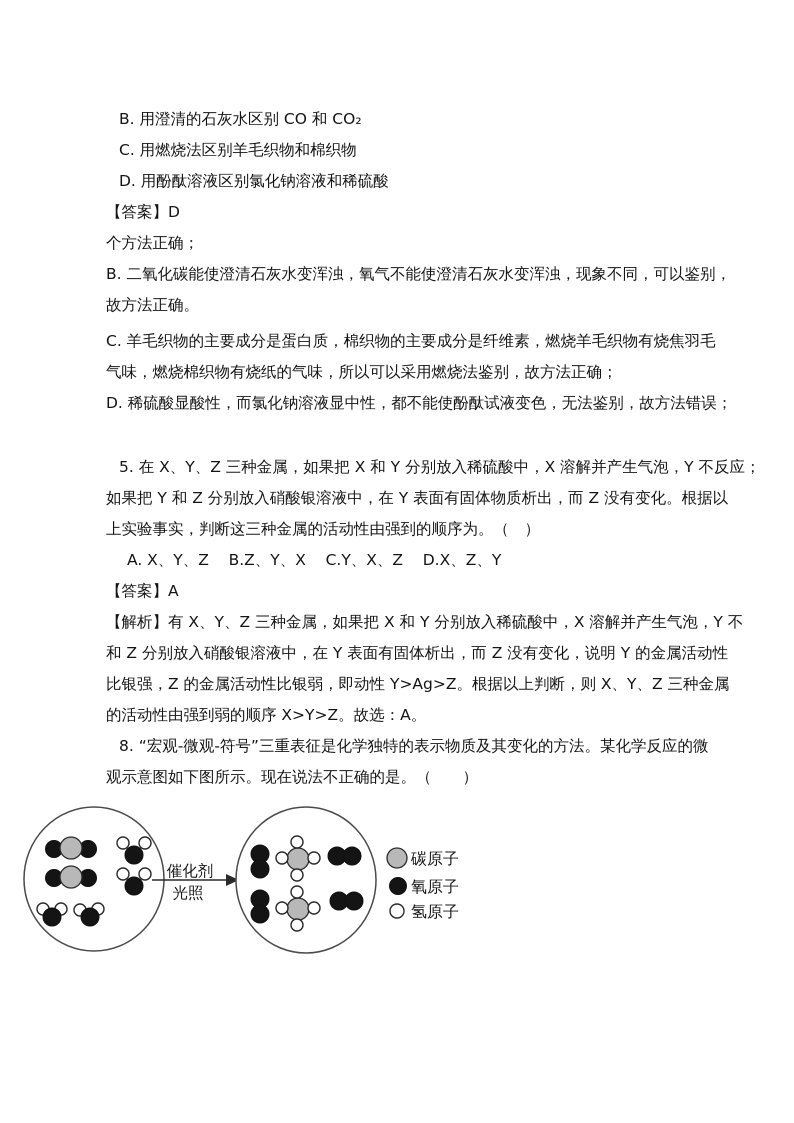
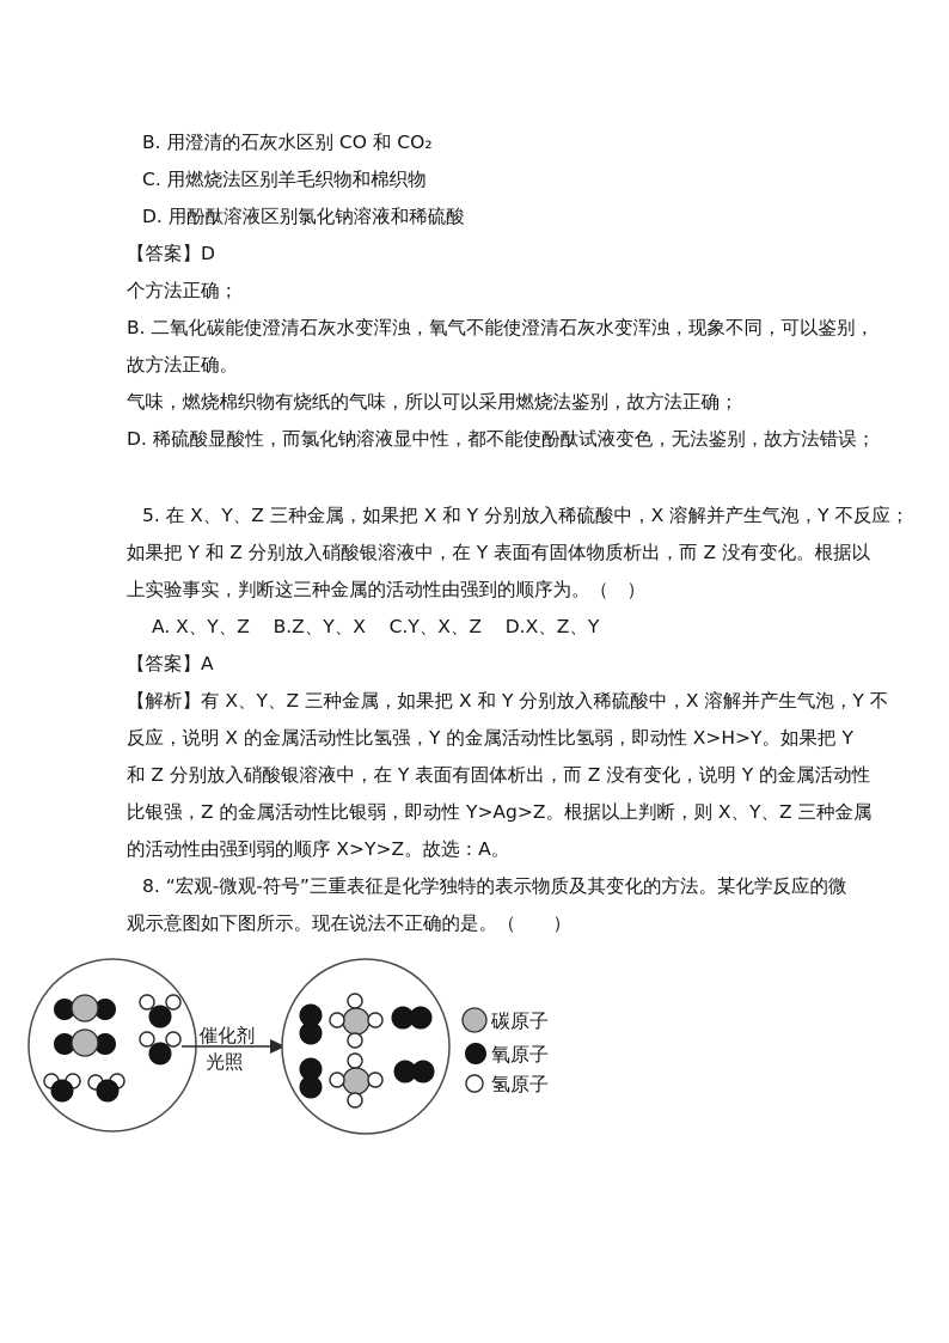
  B. 用澄清的石灰水区别 CO 和 CO₂
  C. 用燃烧法区别羊毛织物和棉织物
  D. 用酚酞溶液区别氯化钠溶液和稀硫酸
  【答案】D
  个方法正确；
  B. 二氧化碳能使澄清石灰水变浑浊，氧气不能使澄清石灰水变浑浊，现象不同，可以鉴别，
  故方法正确。
- C. 羊毛织物的主要成分是蛋白质，棉织物的主要成分是纤维素，燃烧羊毛织物有烧焦羽毛
  气味，燃烧棉织物有烧纸的气味，所以可以采用燃烧法鉴别，故方法正确；
  D. 稀硫酸显酸性，而氯化钠溶液显中性，都不能使酚酞试液变色，无法鉴别，故方法错误；
  5. 在 X、Y、Z 三种金属，如果把 X 和 Y 分别放入稀硫酸中，X 溶解并产生气泡，Y 不反应；
  如果把 Y 和 Z 分别放入硝酸银溶液中，在 Y 表面有固体物质析出，而 Z 没有变化。根据以
  上实验事实，判断这三种金属的活动性由强到的顺序为。（ ）
  A. X、Y、Z B.Z、Y、X C.Y、X、Z D.X、Z、Y
  【答案】A
  【解析】有 X、Y、Z 三种金属，如果把 X 和 Y 分别放入稀硫酸中，X 溶解并产生气泡，Y 不
+ 反应，说明 X 的金属活动性比氢强，Y 的金属活动性比氢弱，即动性 X>H>Y。如果把 Y
  和 Z 分别放入硝酸银溶液中，在 Y 表面有固体析出，而 Z 没有变化，说明 Y 的金属活动性
  比银强，Z 的金属活动性比银弱，即动性 Y>Ag>Z。根据以上判断，则 X、Y、Z 三种金属
  的活动性由强到弱的顺序 X>Y>Z。故选：A。
  8. “宏观-微观-符号”三重表征是化学独特的表示物质及其变化的方法。某化学反应的微
  观示意图如下图所示。现在说法不正确的是。（ ）
  催化剂
  光照
  碳原子
  氧原子
  氢原子
